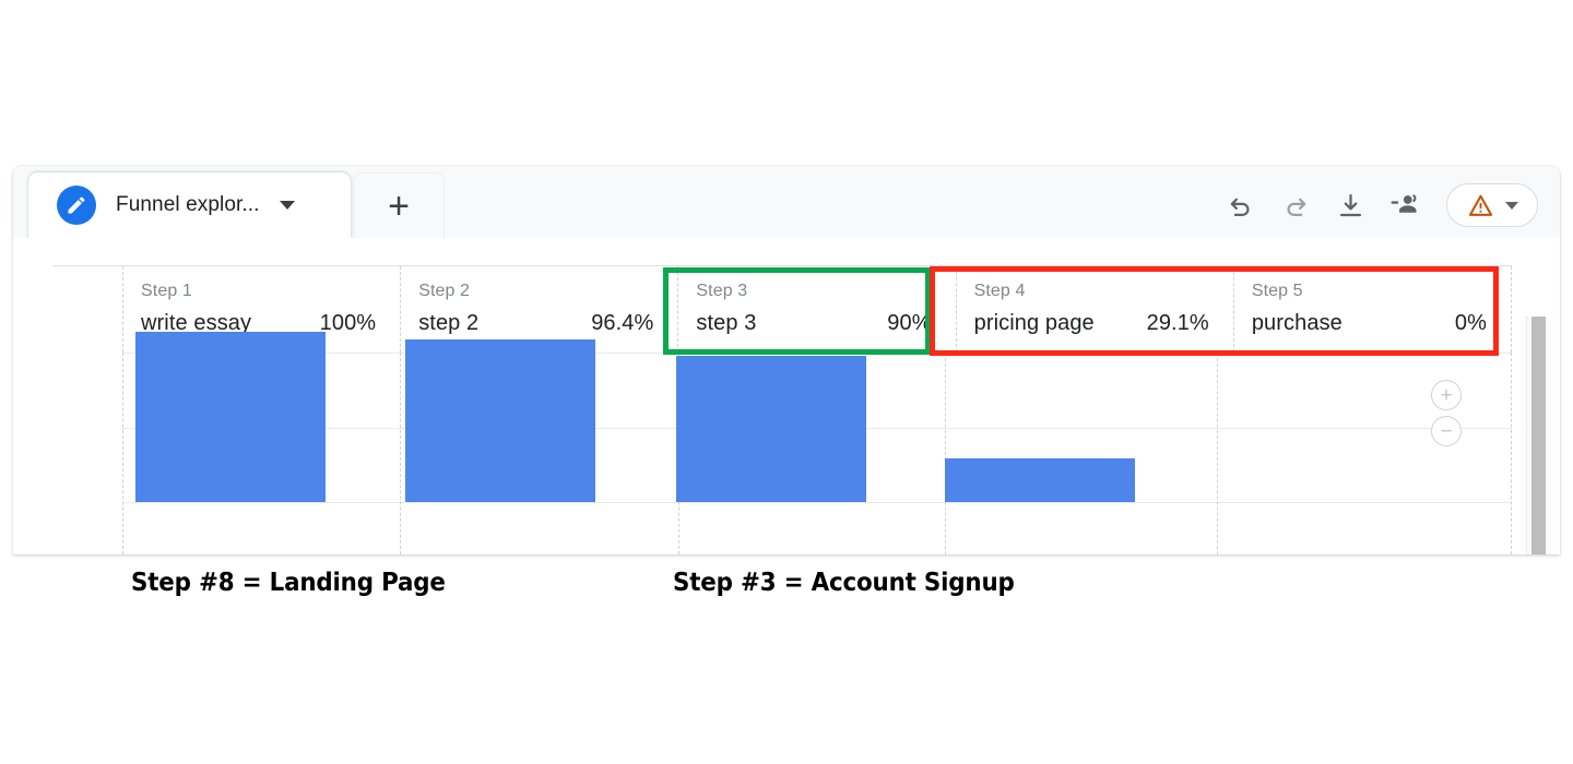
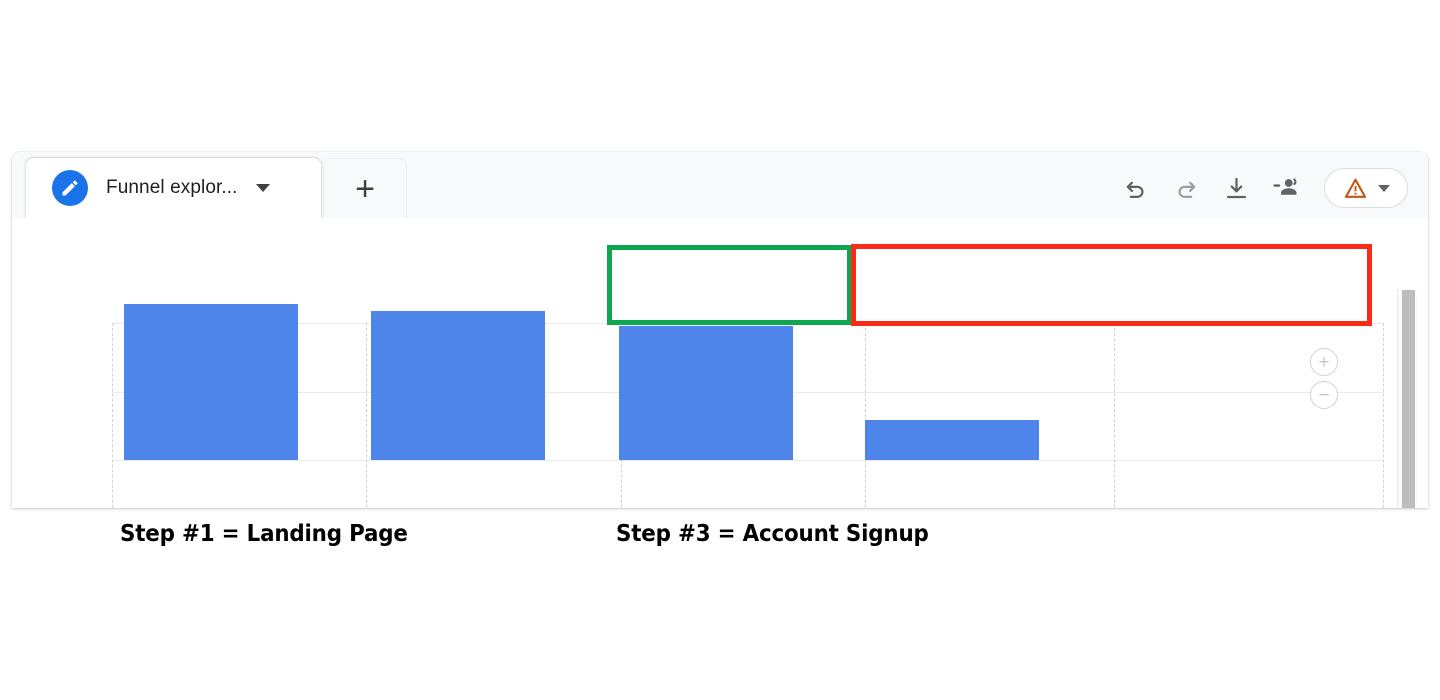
  Funnel explor...
  +
- Step 1
- write essay
- 100%
- Step 2
- step 2
- 96.4%
- Step 3
- step 3
- 90%
- Step 4
- pricing page
- 29.1%
- Step 5
- purchase
- 0%
  +
  −
- Step #8 = Landing Page
+ Step #1 = Landing Page
  Step #3 = Account Signup
